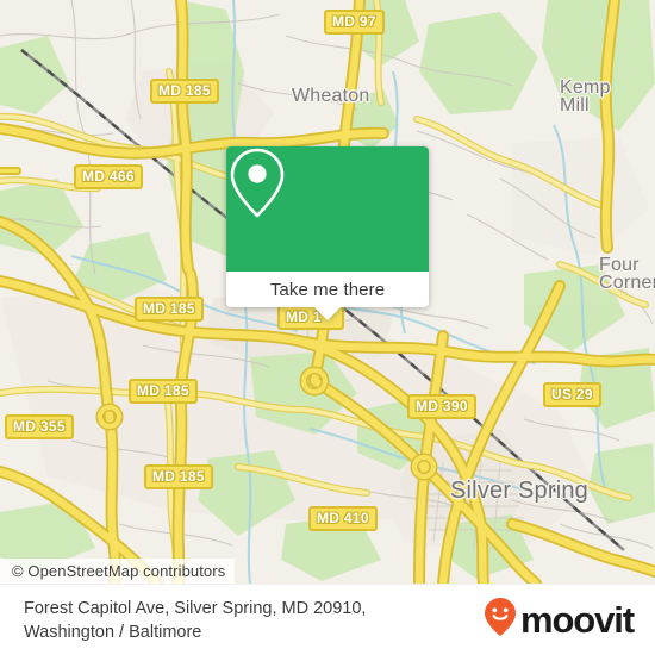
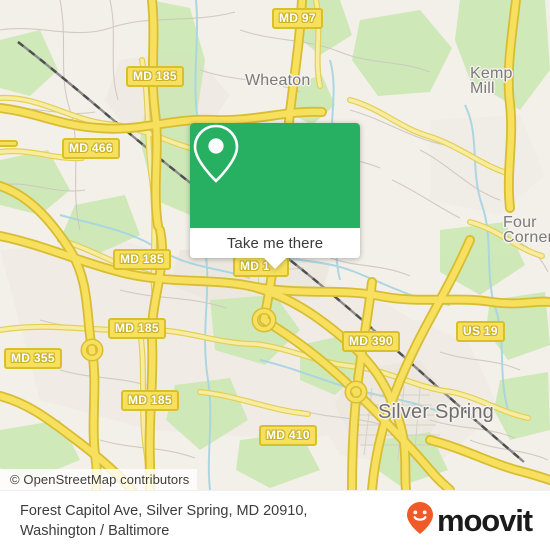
  Wheaton
  Kemp
  Mill
  Four
  Corne
  Silver Spring
  MD 97
  MD 185
  MD 466
  MD 185
  MD 185
  MD 355
  MD 185
  MD 410
  MD 390
- US 29
+ US 19
  MD 1
  Take me there
  © OpenStreetMap contributors
  Forest Capitol Ave, Silver Spring, MD 20910,
  Washington / Baltimore
  moovit
